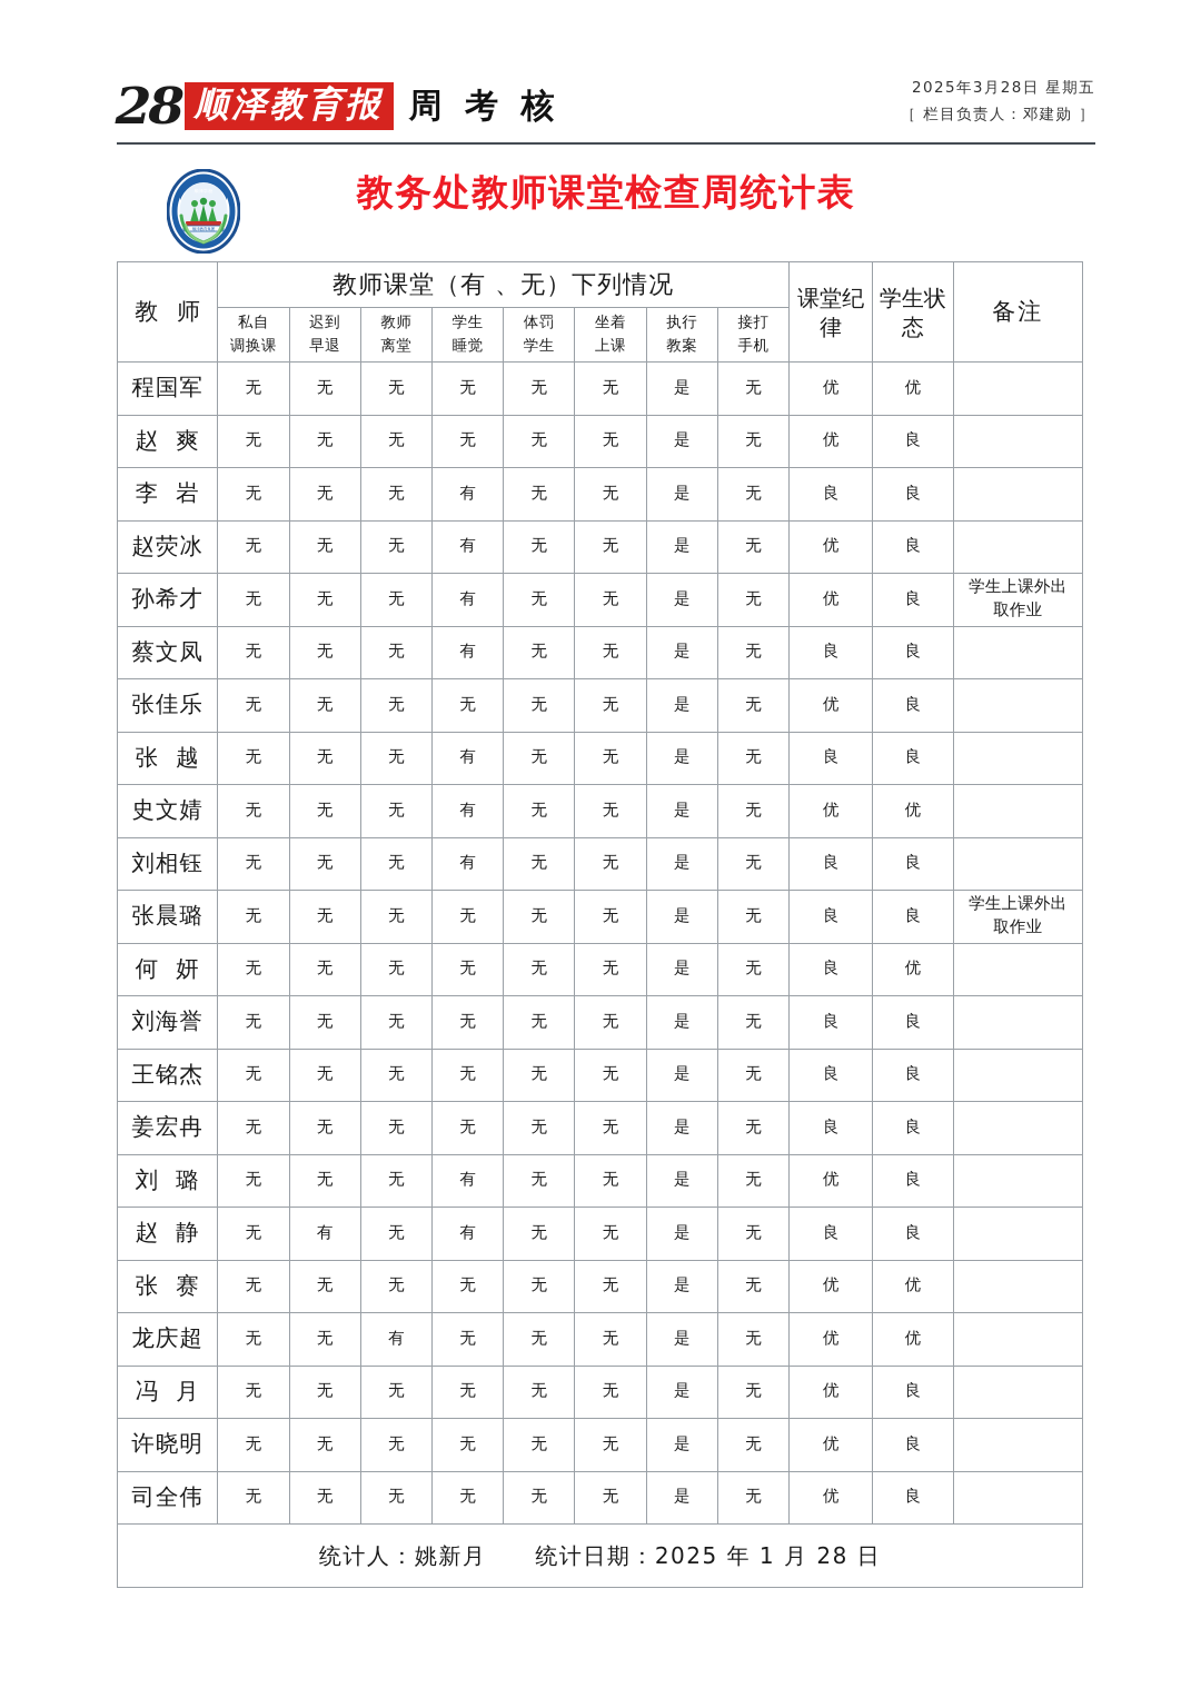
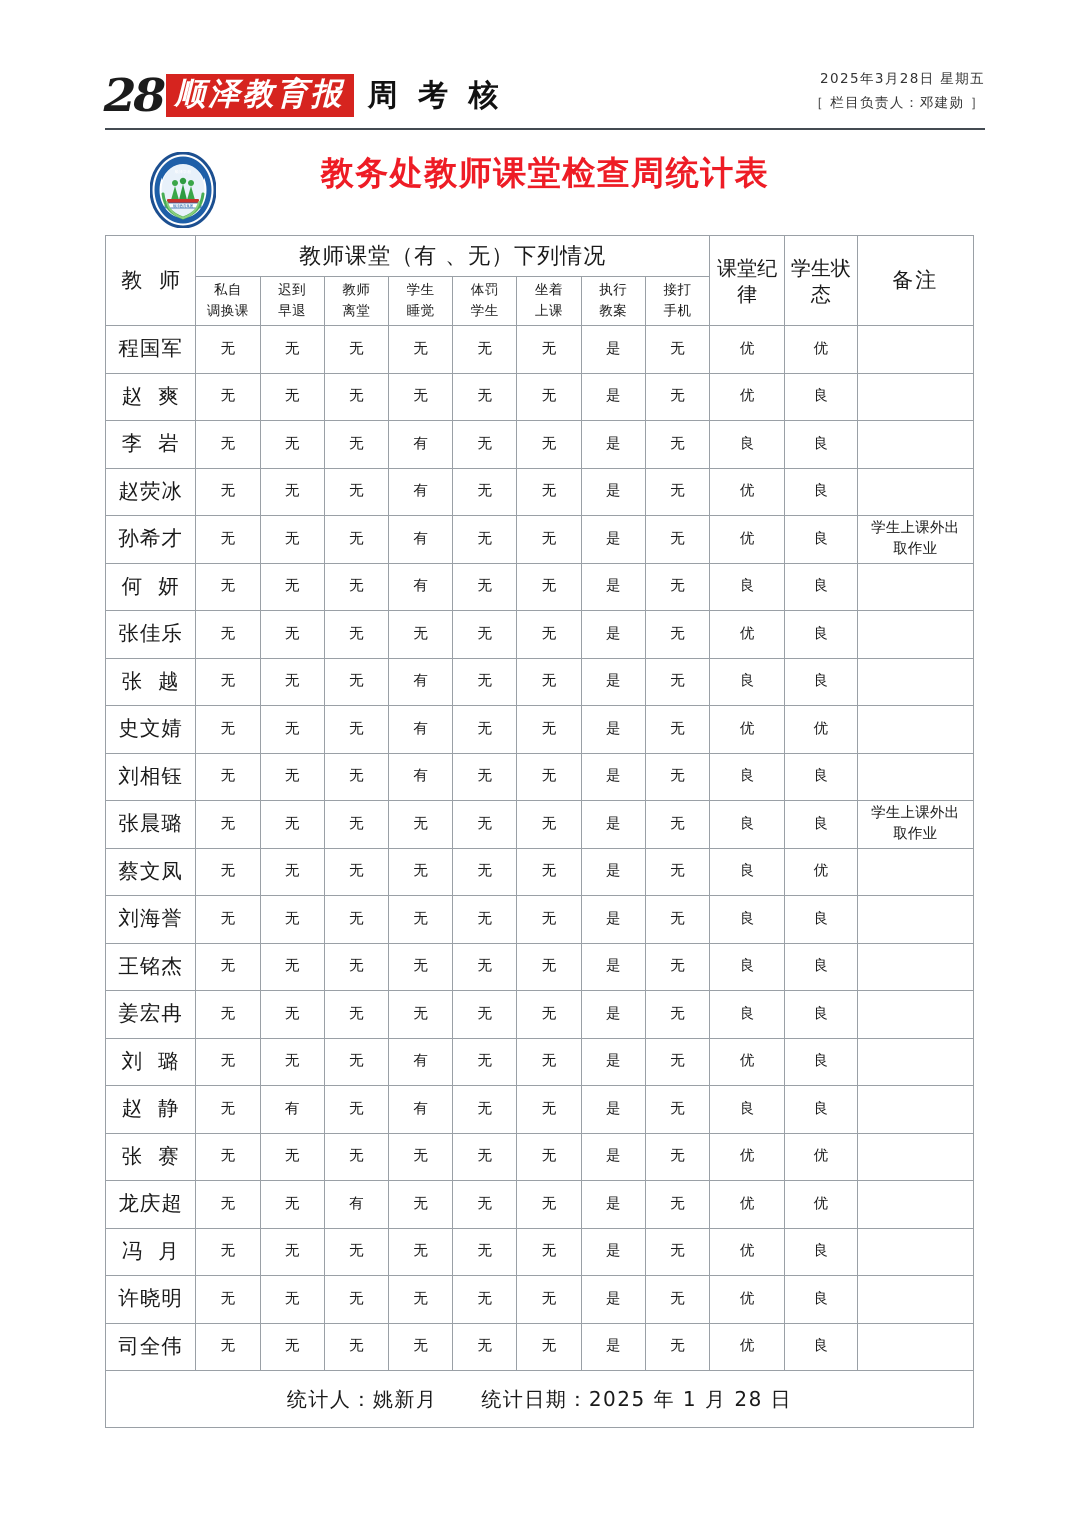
  28
  顺泽教育报
  周 考 核
  2025年3月28日 星期五
  ［ 栏目负责人：邓建勋 ］
  教务处教师课堂检查周统计表
  教 师	教师课堂（有 、无）下列情况	课堂纪律	学生状态	备注
  私自调换课	迟到早退	教师离堂	学生睡觉	体罚学生	坐着上课	执行教案	接打手机
  程国军	无	无	无	无	无	无	是	无	优	优
  赵 爽	无	无	无	无	无	无	是	无	优	良
  李 岩	无	无	无	有	无	无	是	无	良	良
  赵荧冰	无	无	无	有	无	无	是	无	优	良
  孙希才	无	无	无	有	无	无	是	无	优	良	学生上课外出取作业
- 蔡文凤	无	无	无	有	无	无	是	无	良	良
+ 何 妍	无	无	无	有	无	无	是	无	良	良
  张佳乐	无	无	无	无	无	无	是	无	优	良
  张 越	无	无	无	有	无	无	是	无	良	良
  史文婧	无	无	无	有	无	无	是	无	优	优
  刘相钰	无	无	无	有	无	无	是	无	良	良
  张晨璐	无	无	无	无	无	无	是	无	良	良	学生上课外出取作业
- 何 妍	无	无	无	无	无	无	是	无	良	优
+ 蔡文凤	无	无	无	无	无	无	是	无	良	优
  刘海誉	无	无	无	无	无	无	是	无	良	良
  王铭杰	无	无	无	无	无	无	是	无	良	良
  姜宏冉	无	无	无	无	无	无	是	无	良	良
  刘 璐	无	无	无	有	无	无	是	无	优	良
  赵 静	无	有	无	有	无	无	是	无	良	良
  张 赛	无	无	无	无	无	无	是	无	优	优
  龙庆超	无	无	有	无	无	无	是	无	优	优
  冯 月	无	无	无	无	无	无	是	无	优	良
  许晓明	无	无	无	无	无	无	是	无	优	良
  司全伟	无	无	无	无	无	无	是	无	优	良
  统计人：姚新月 统计日期：2025 年 1 月 28 日
